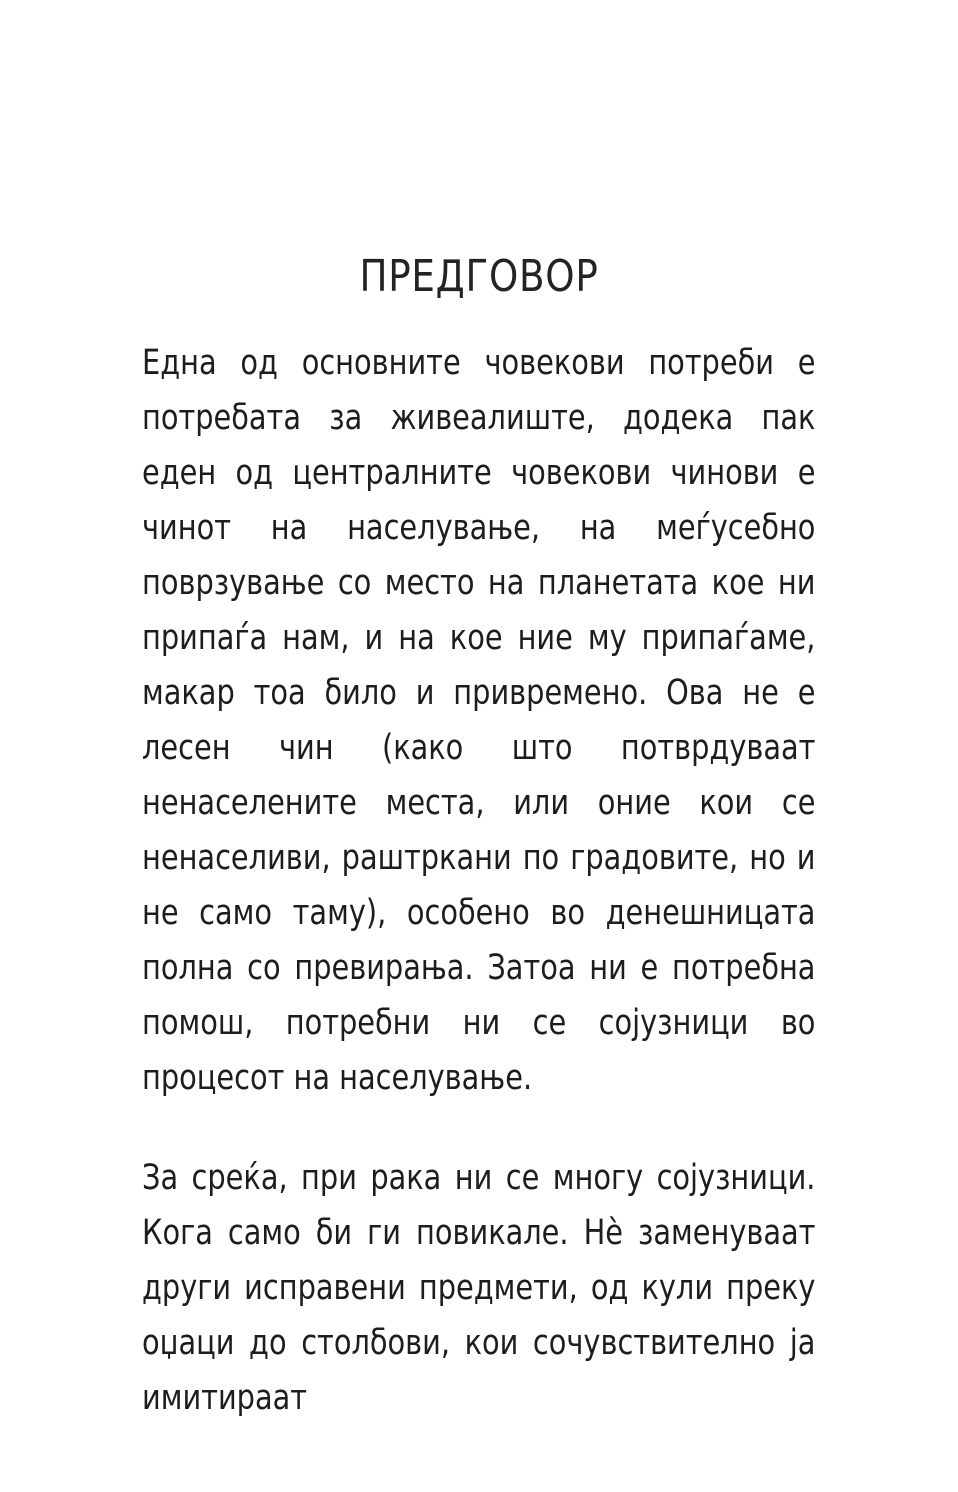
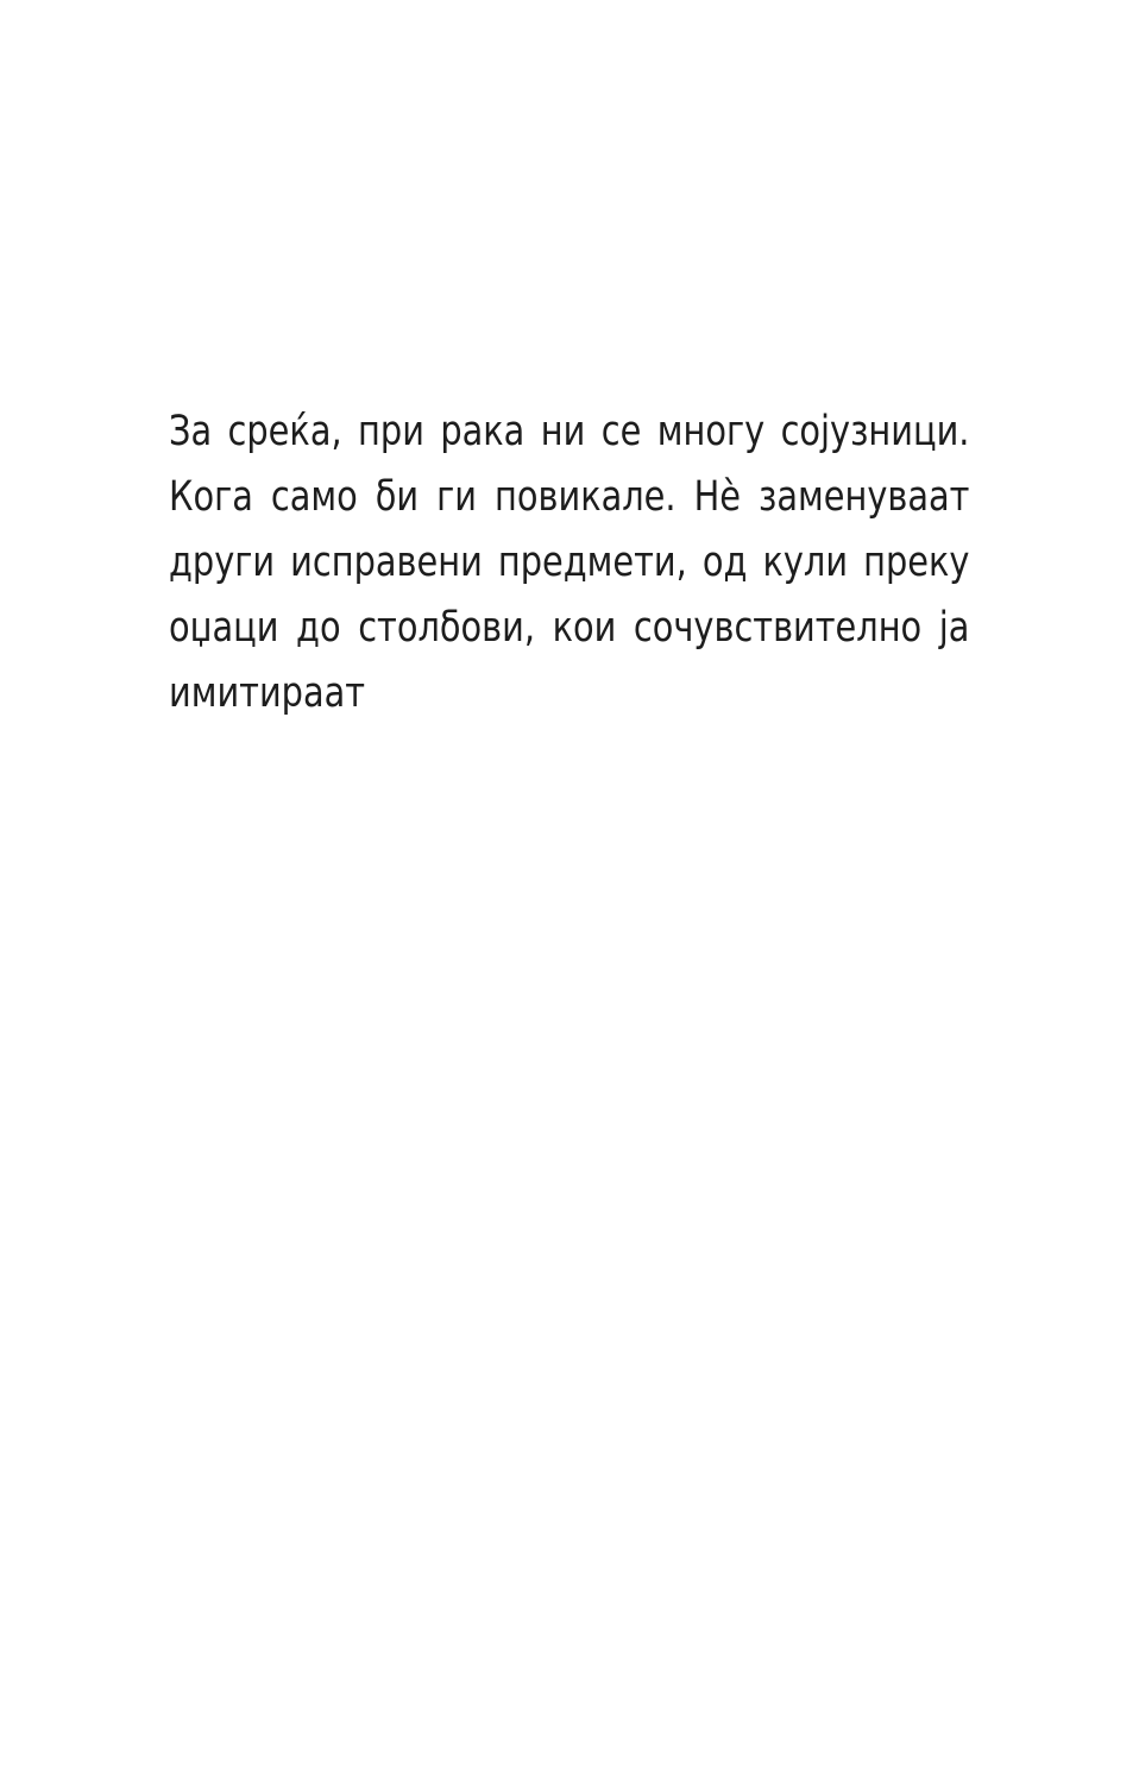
- ПРЕДГОВОР
- Една од основните човекови потреби е потребата за живеалиште, додека пак еден од централните човекови чинови е чинот на населување, на меѓусебно поврзување со место на планетата кое ни припаѓа нам, и на кое ние му припаѓаме, макар тоа било и привремено. Ова не е лесен чин (како што потврдуваат ненаселените места, или оние кои се ненаселиви, раштркани по градовите, но и не само таму), особено во денешницата полна со превирања. Затоа ни е потребна помош, потребни ни се сојузници во процесот на населување.
  За среќа, при рака ни се многу сојузници. Кога само би ги повикале. Нè заменуваат други исправени предмети, од кули преку оџаци до столбови, кои сочувствително ја имитираат
